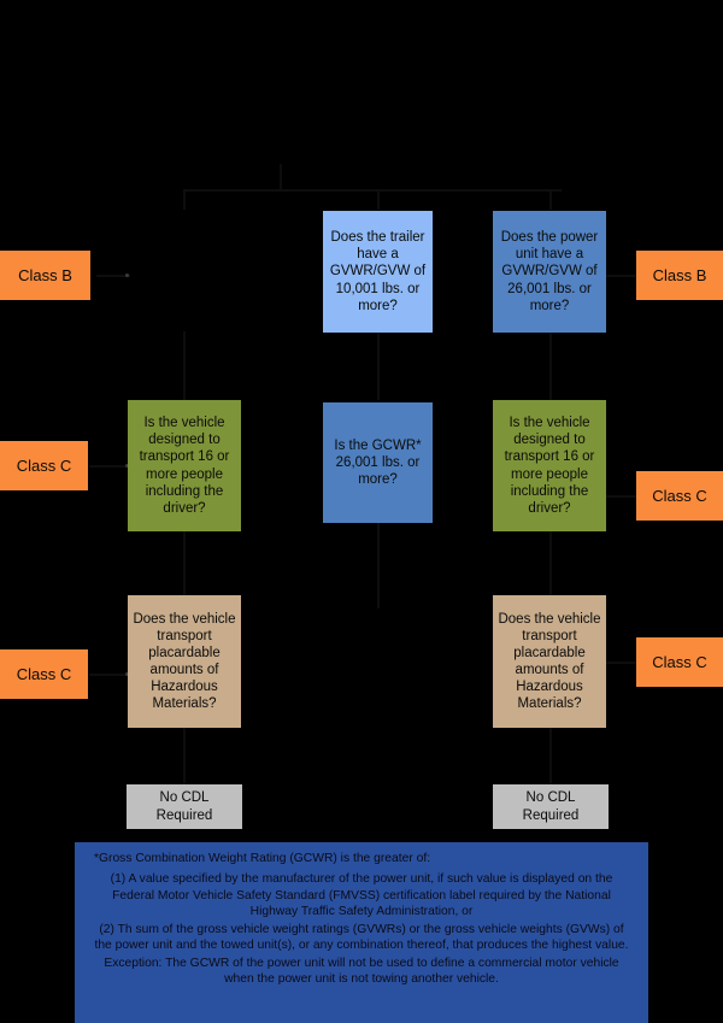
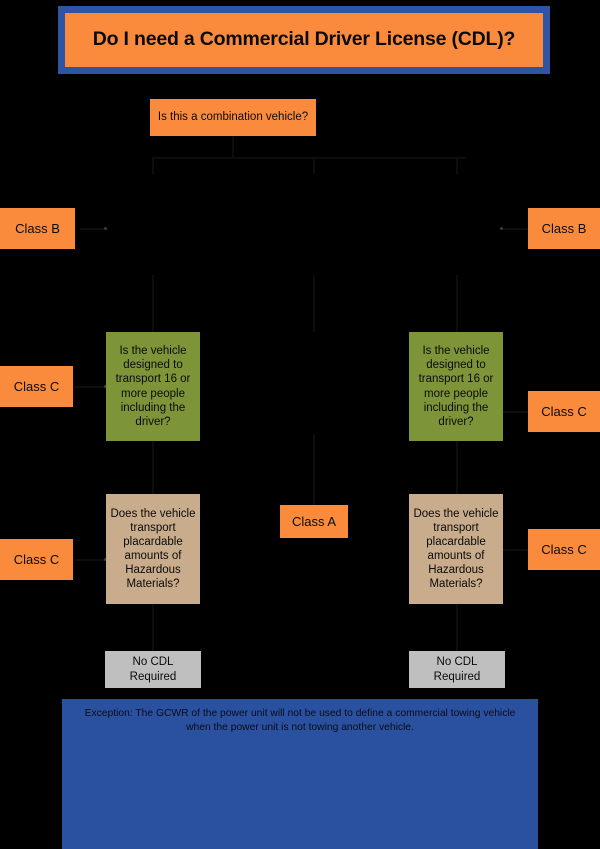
+ Do I need a Commercial Driver License (CDL)?
+ Is this a combination vehicle?
  Class B
- Does the trailer have a GVWR/GVW of 10,001 lbs. or more?
- Does the power unit have a GVWR/GVW of 26,001 lbs. or more?
  Class B
  Class C
  Is the vehicle designed to transport 16 or more people including the driver?
- Is the GCWR* 26,001 lbs. or more?
  Is the vehicle designed to transport 16 or more people including the driver?
  Class C
  Class C
  Does the vehicle transport placardable amounts of Hazardous Materials?
+ Class A
  Does the vehicle transport placardable amounts of Hazardous Materials?
  Class C
  No CDL Required
  No CDL Required
- *Gross Combination Weight Rating (GCWR) is the greater of:
- (1) A value specified by the manufacturer of the power unit, if such value is displayed on the Federal Motor Vehicle Safety Standard (FMVSS) certification label required by the National Highway Traffic Safety Administration, or
- (2) Th sum of the gross vehicle weight ratings (GVWRs) or the gross vehicle weights (GVWs) of the power unit and the towed unit(s), or any combination thereof, that produces the highest value.
- Exception: The GCWR of the power unit will not be used to define a commercial motor vehicle when the power unit is not towing another vehicle.
+ Exception: The GCWR of the power unit will not be used to define a commercial towing vehicle when the power unit is not towing another vehicle.
